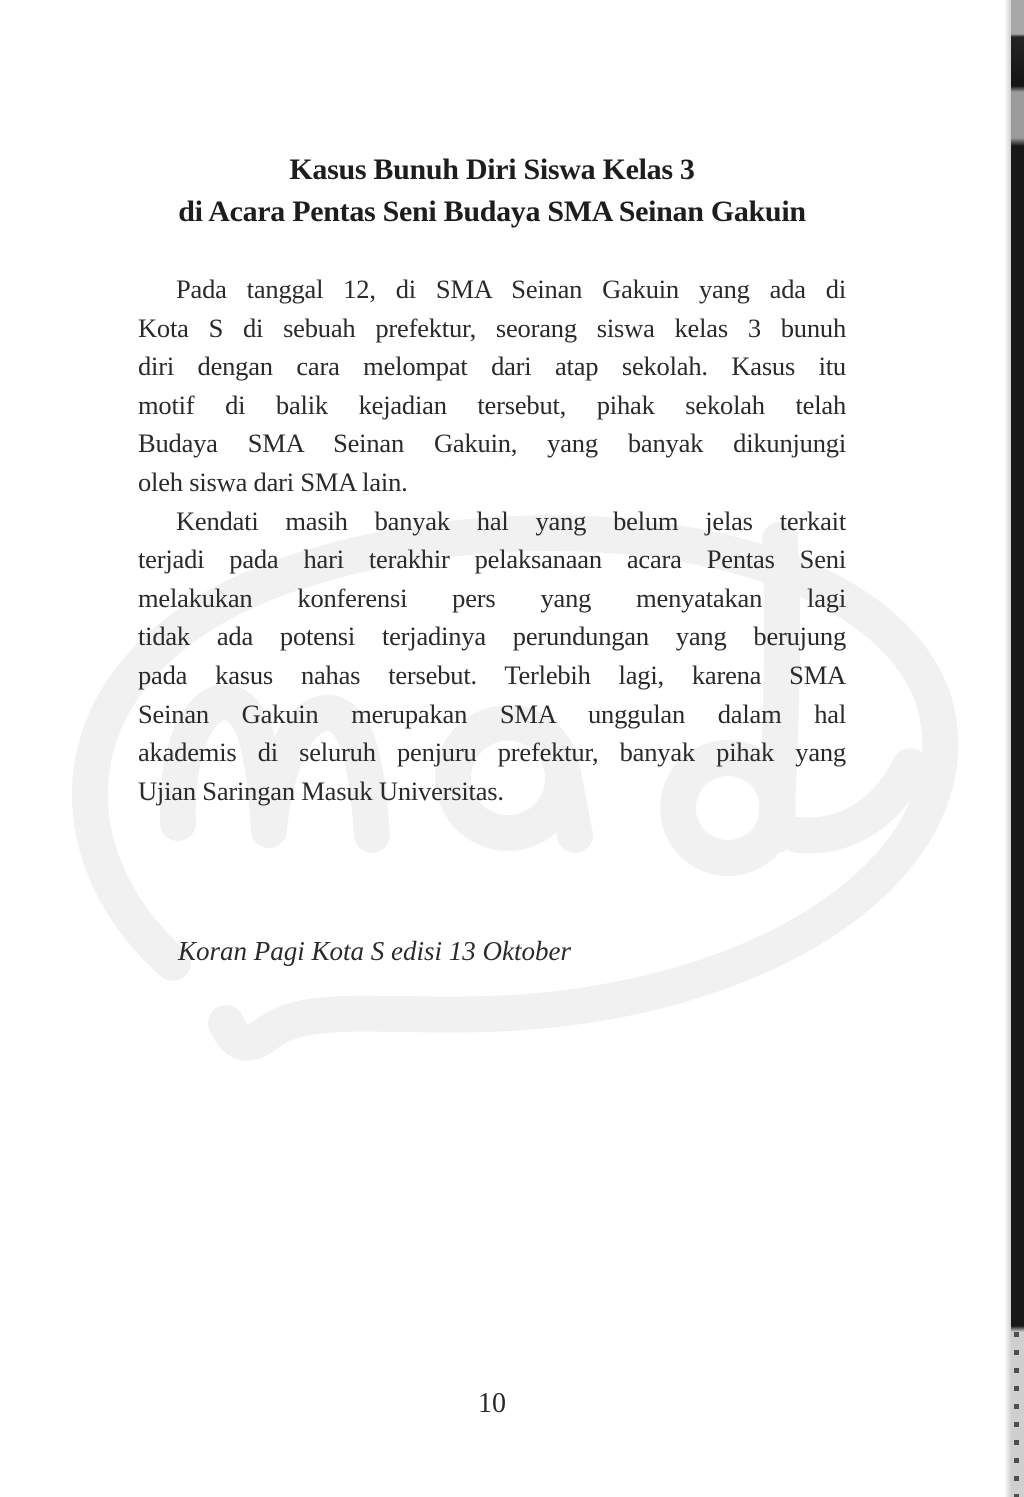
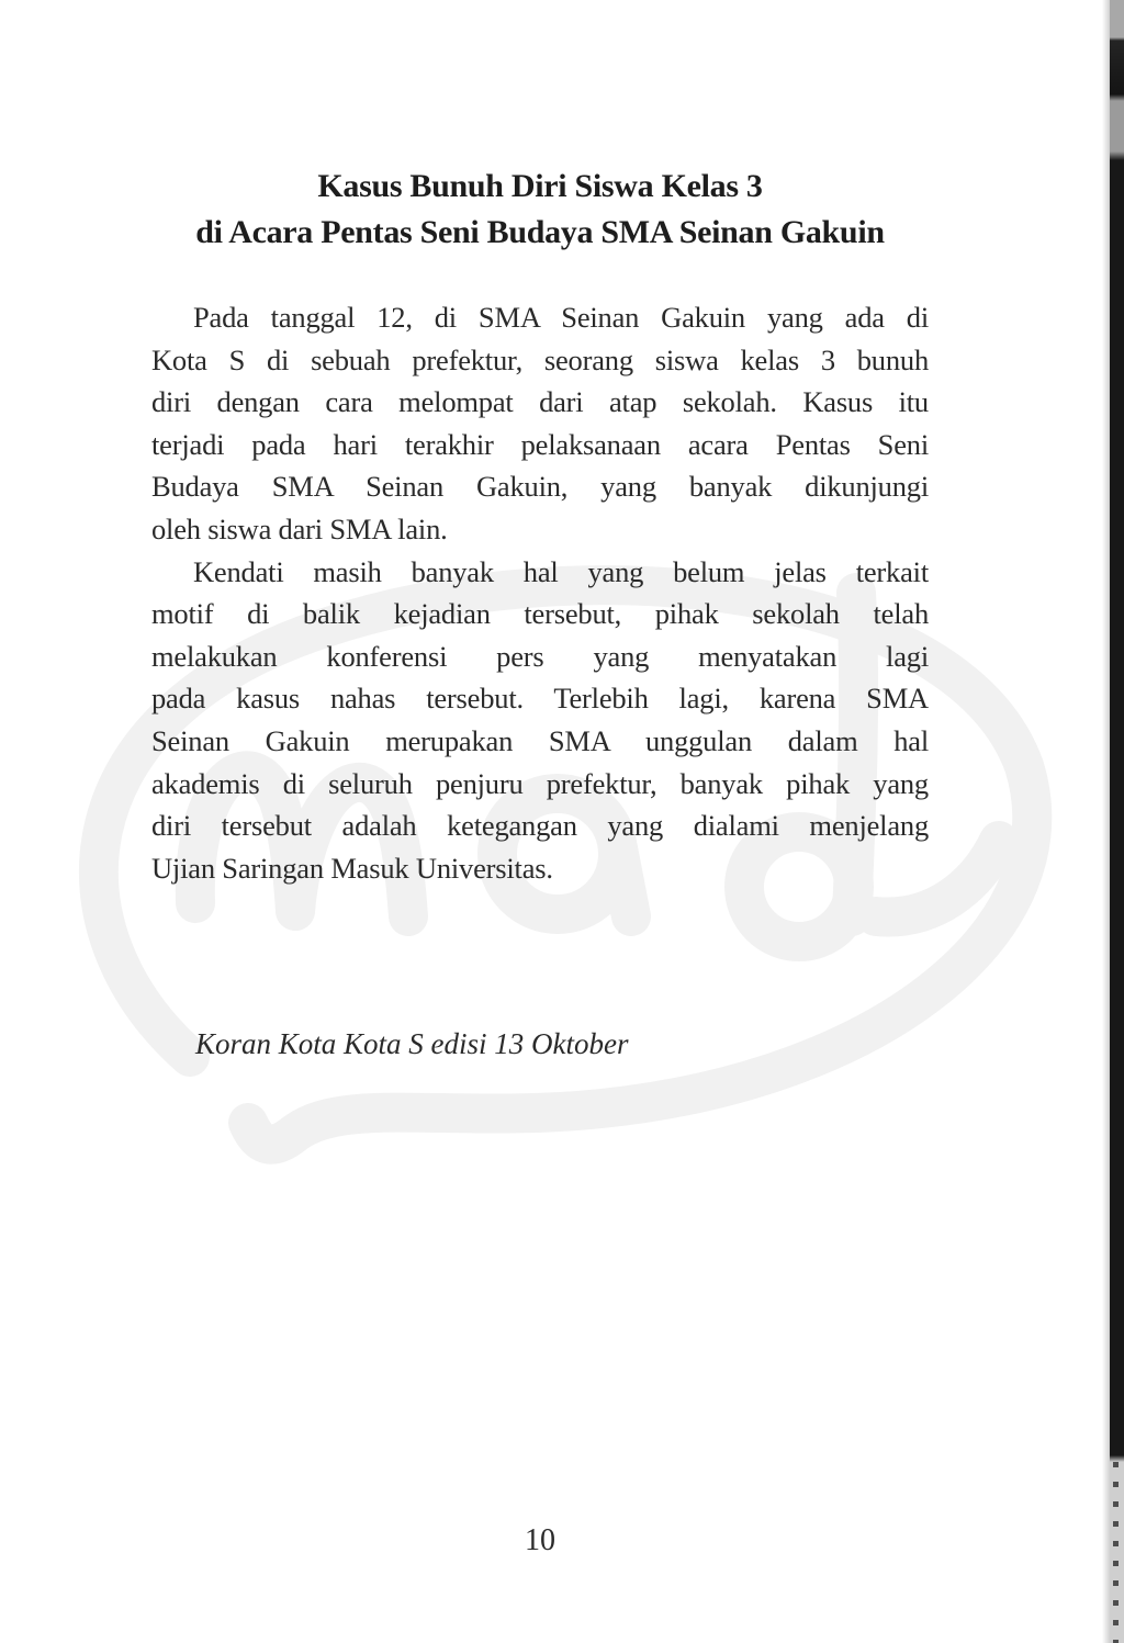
  Kasus Bunuh Diri Siswa Kelas 3
  di Acara Pentas Seni Budaya SMA Seinan Gakuin
  Pada tanggal 12, di SMA Seinan Gakuin yang ada di
  Kota S di sebuah prefektur, seorang siswa kelas 3 bunuh
  diri dengan cara melompat dari atap sekolah. Kasus itu
- motif di balik kejadian tersebut, pihak sekolah telah
+ terjadi pada hari terakhir pelaksanaan acara Pentas Seni
  Budaya SMA Seinan Gakuin, yang banyak dikunjungi
  oleh siswa dari SMA lain.
  Kendati masih banyak hal yang belum jelas terkait
- terjadi pada hari terakhir pelaksanaan acara Pentas Seni
+ motif di balik kejadian tersebut, pihak sekolah telah
  melakukan konferensi pers yang menyatakan lagi
- tidak ada potensi terjadinya perundungan yang berujung
  pada kasus nahas tersebut. Terlebih lagi, karena SMA
  Seinan Gakuin merupakan SMA unggulan dalam hal
  akademis di seluruh penjuru prefektur, banyak pihak yang
+ diri tersebut adalah ketegangan yang dialami menjelang
  Ujian Saringan Masuk Universitas.
- Koran Pagi Kota S edisi 13 Oktober
+ Koran Kota Kota S edisi 13 Oktober
  10
